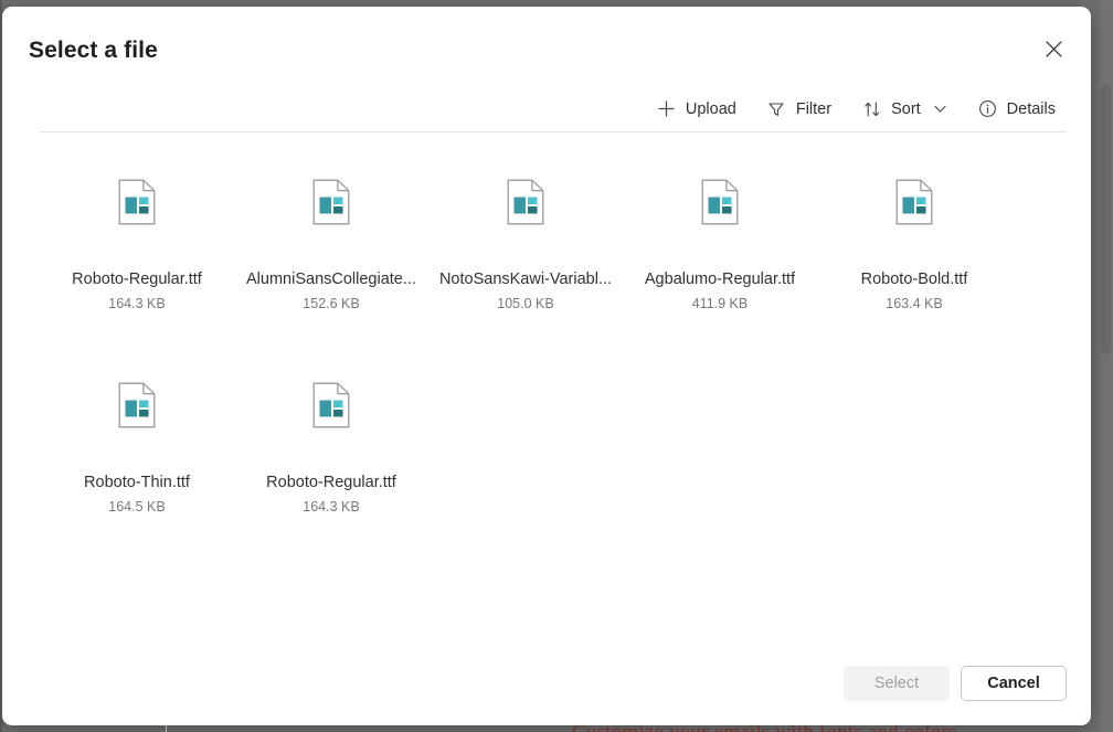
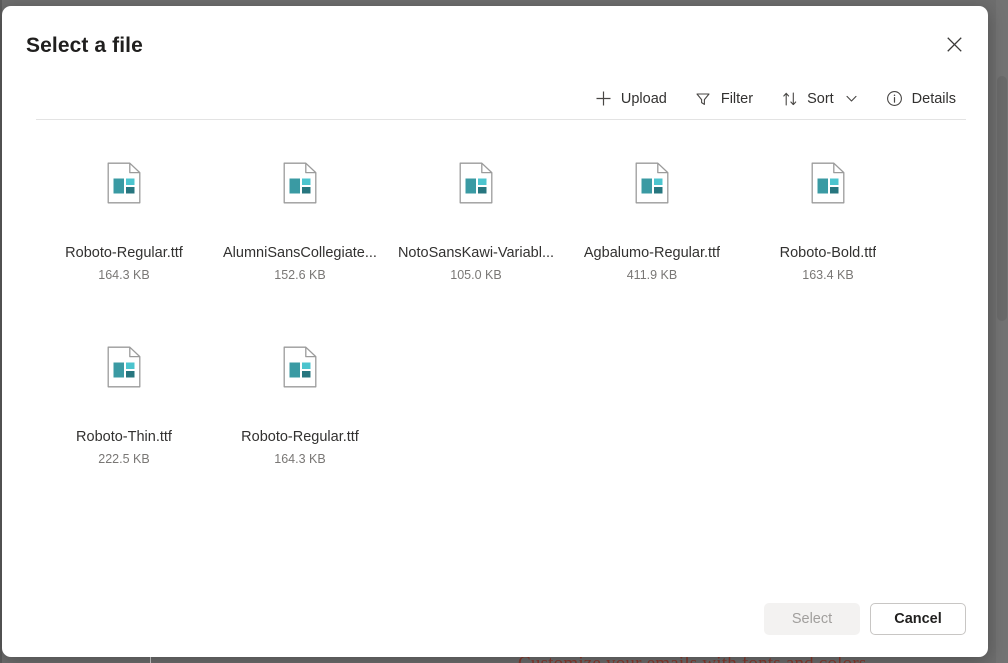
  Select a file
  Upload
  Filter
  Sort
  Details
  Roboto-Regular.ttf
  164.3 KB
  AlumniSansCollegiate...
  152.6 KB
  NotoSansKawi-Variabl...
  105.0 KB
  Agbalumo-Regular.ttf
  411.9 KB
  Roboto-Bold.ttf
  163.4 KB
  Roboto-Thin.ttf
- 164.5 KB
+ 222.5 KB
  Roboto-Regular.ttf
  164.3 KB
  Select
  Cancel
